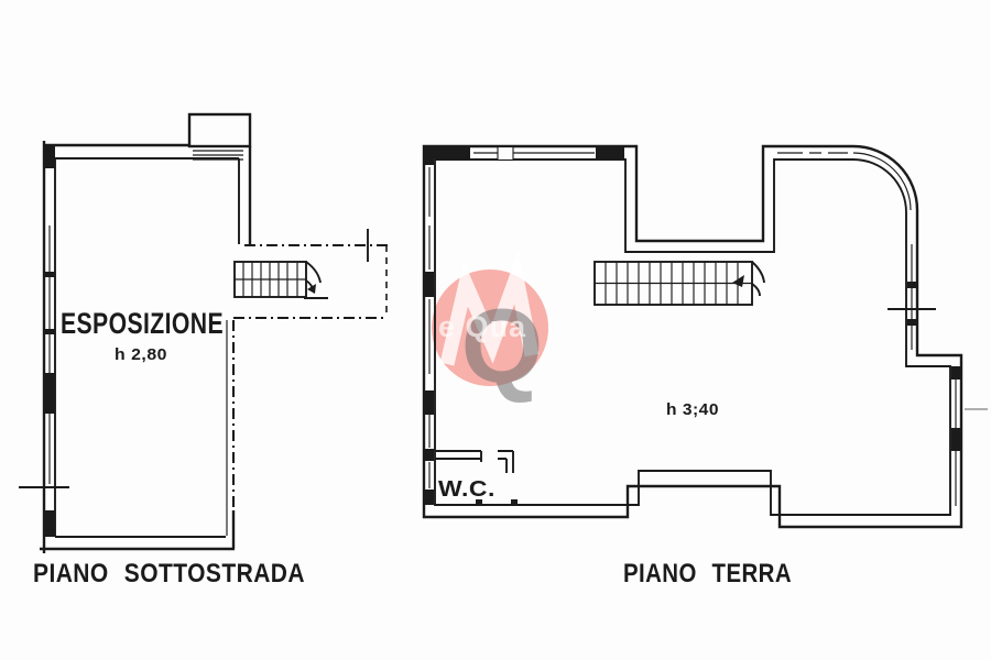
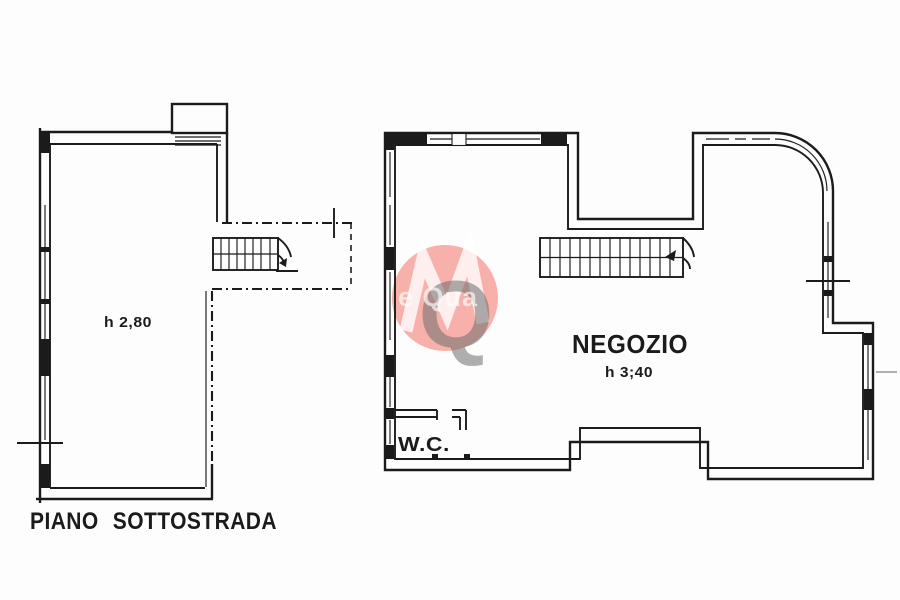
  Q
  e Qua
- ESPOSIZIONE
  h 2,80
  PIANO SOTTOSTRADA
  W.C.
+ NEGOZIO
  h 3;40
- PIANO TERRA
